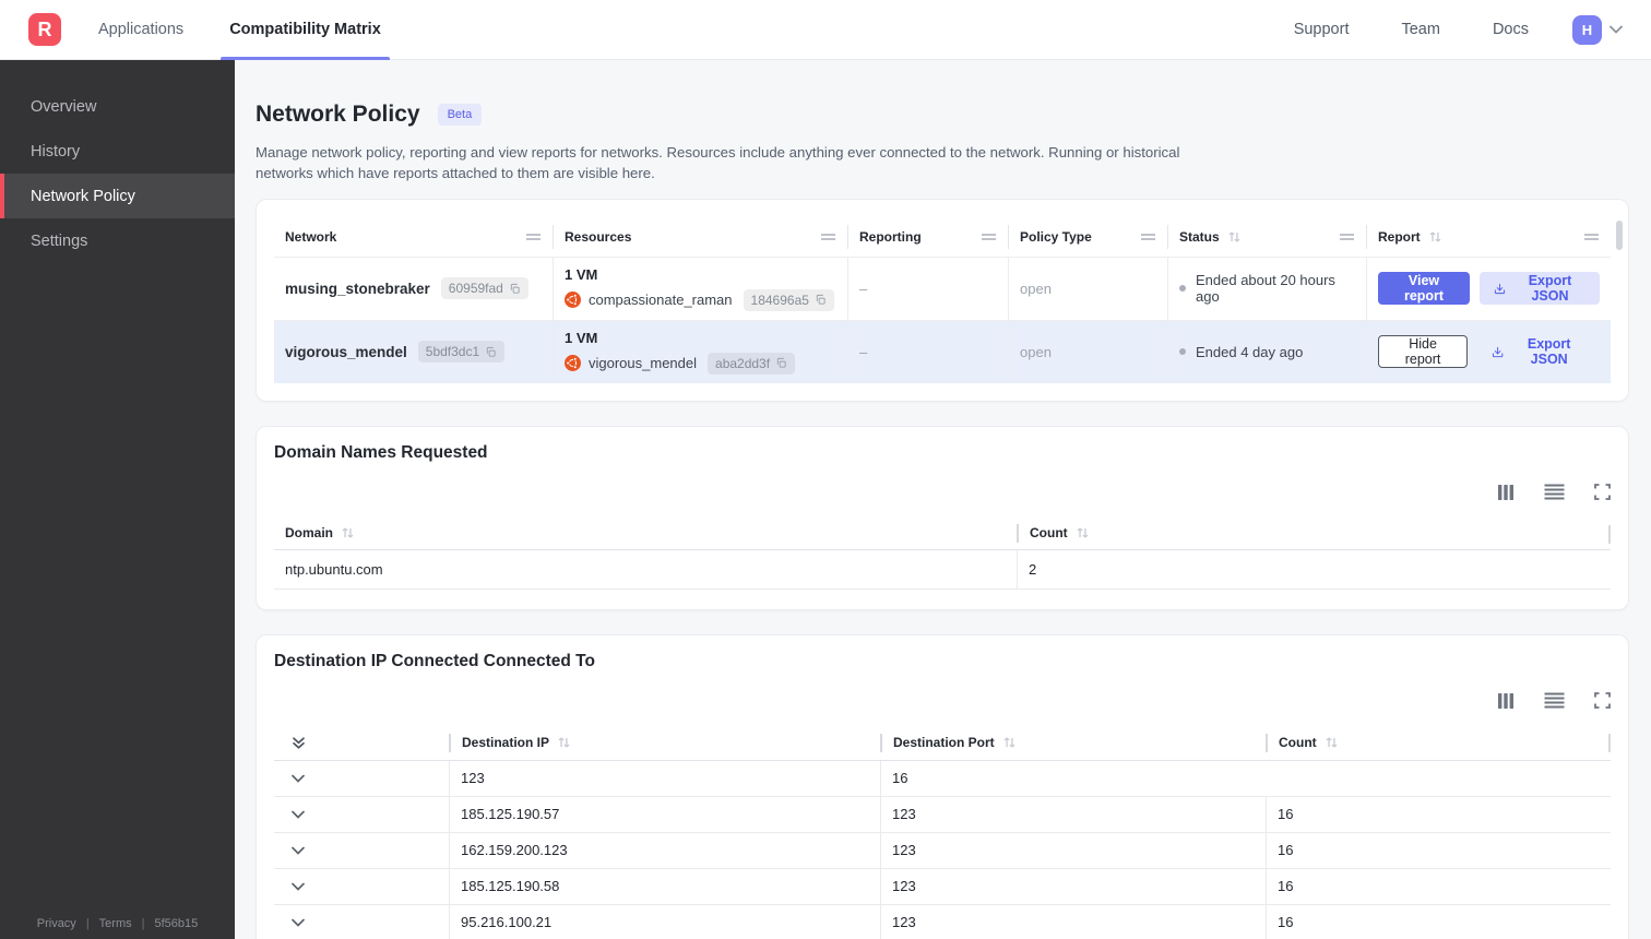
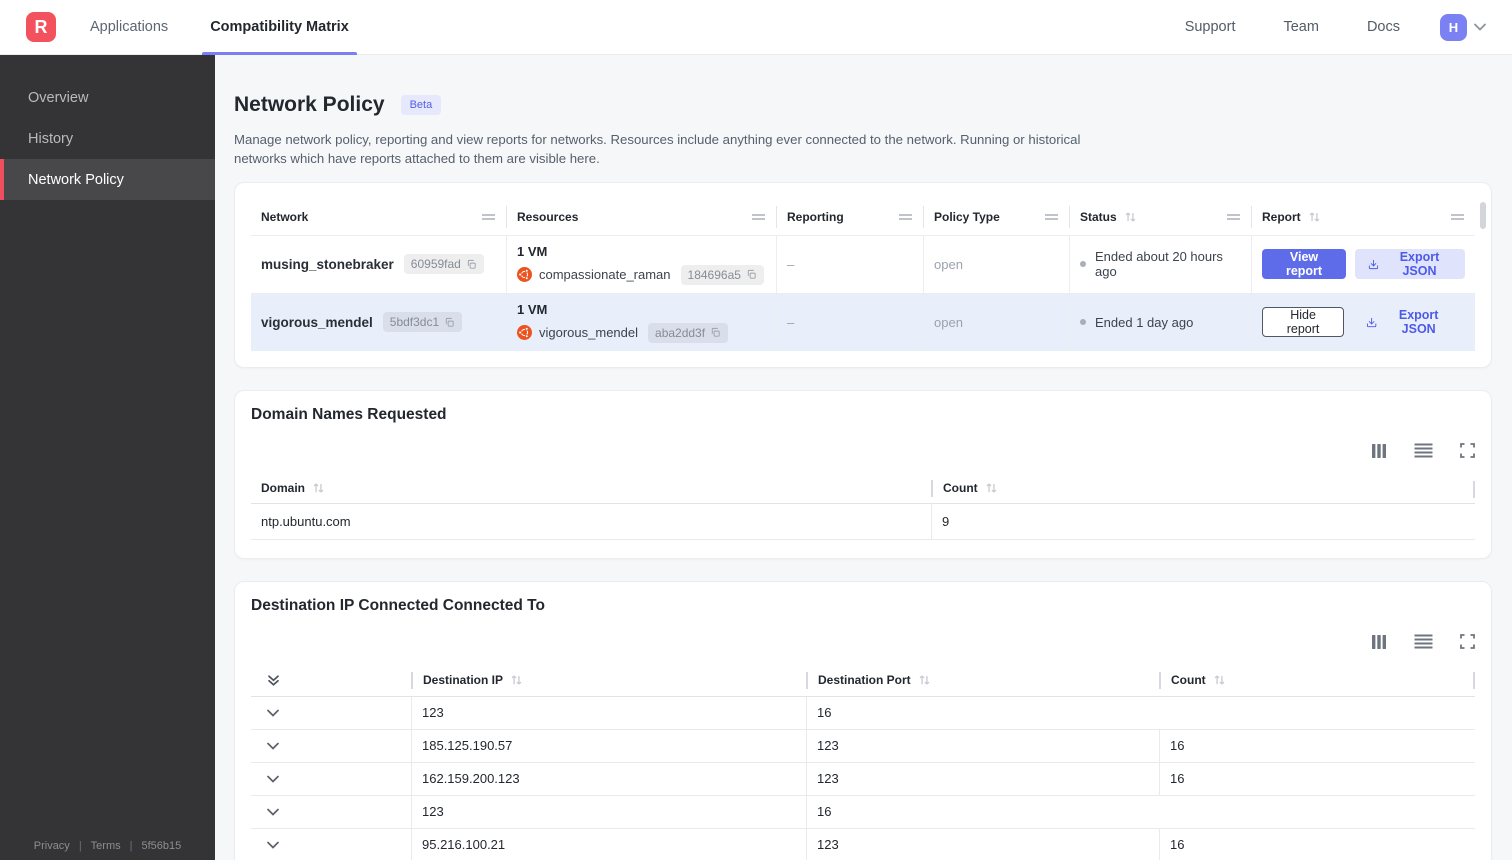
  R
  Applications
  Compatibility Matrix
  Support
  Team
  Docs
  H
  Overview
  History
  Network Policy
- Settings
  Privacy
  |
  Terms
  |
  5f56b15
  Network Policy
  Beta
  Manage network policy, reporting and view reports for networks. Resources include anything ever connected to the network. Running or historical networks which have reports attached to them are visible here.
  Network
  Resources
  Reporting
  Policy Type
  Status
  Report
  musing_stonebraker
  60959fad
  1 VM
  compassionate_raman
  184696a5
  –
  open
  Ended about 20 hours ago
  View report
  Export JSON
  vigorous_mendel
  5bdf3dc1
  1 VM
  vigorous_mendel
  aba2dd3f
  –
  open
- Ended 4 day ago
+ Ended 1 day ago
  Hide report
  Export JSON
  Domain Names Requested
  Domain
  Count
  ntp.ubuntu.com
- 2
+ 9
  Destination IP Connected Connected To
  Destination IP
  Destination Port
  Count
  123
  16
  185.125.190.57
  123
  16
  162.159.200.123
  123
  16
- 185.125.190.58
  123
  16
  95.216.100.21
  123
  16
